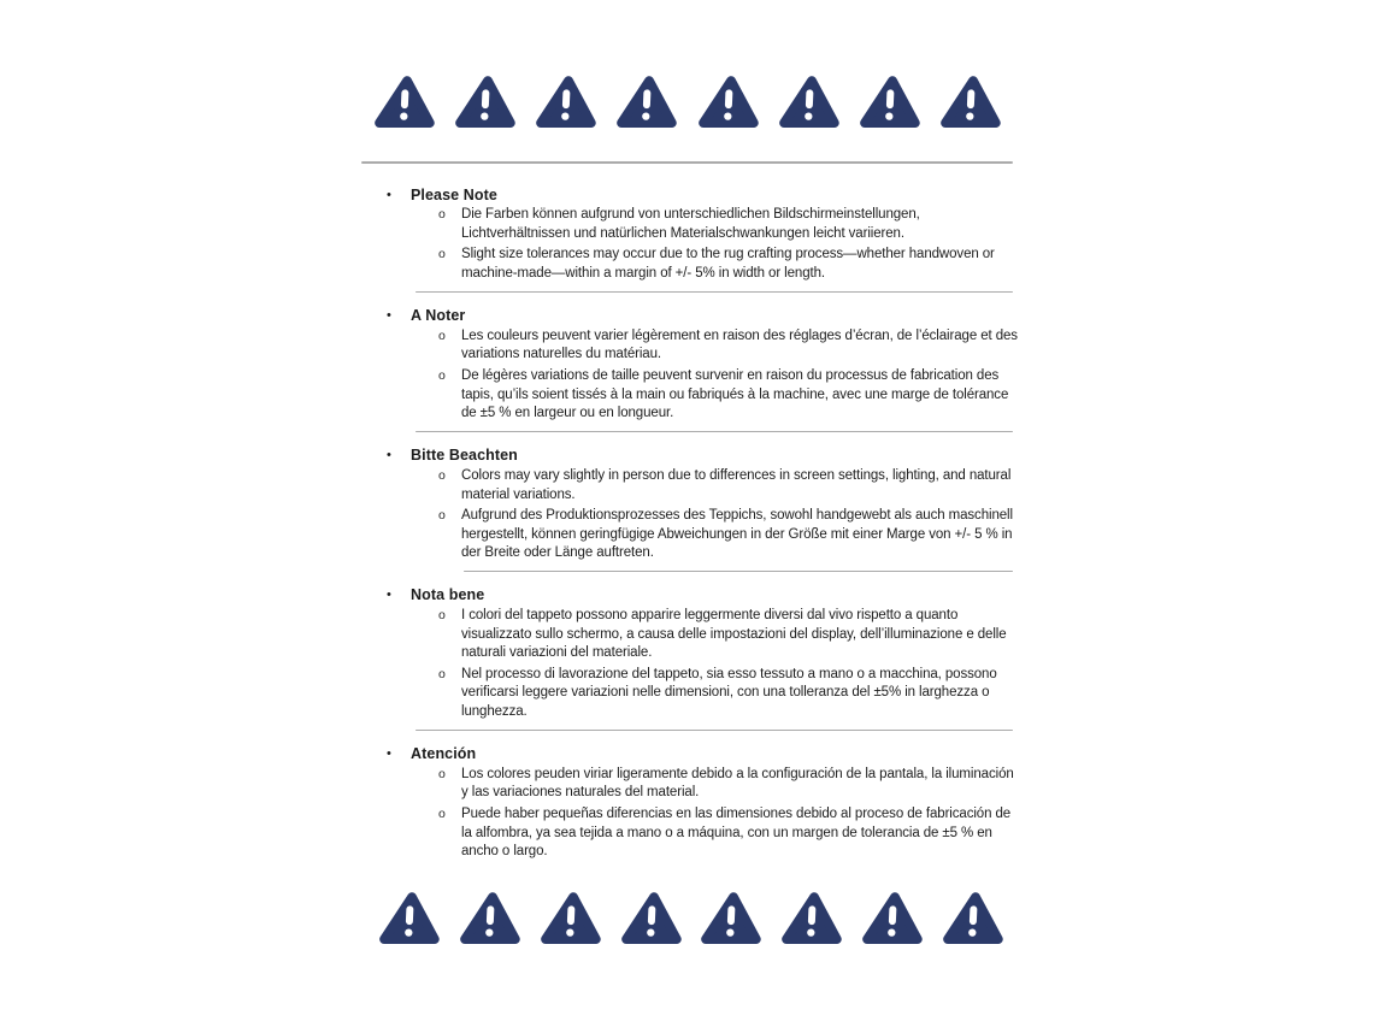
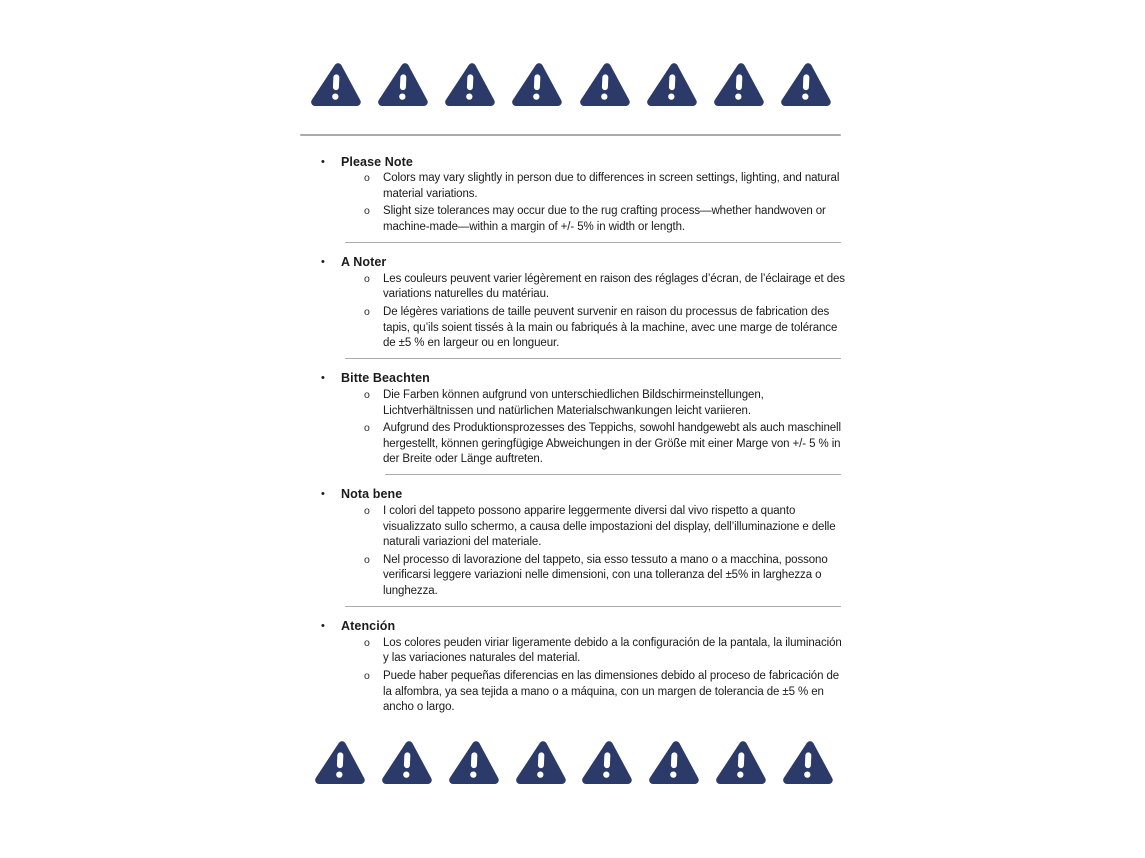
  •
  Please Note
  o
- Die Farben können aufgrund von unterschiedlichen Bildschirmeinstellungen, Lichtverhältnissen und natürlichen Materialschwankungen leicht variieren.
+ Colors may vary slightly in person due to differences in screen settings, lighting, and natural material variations.
  o
  Slight size tolerances may occur due to the rug crafting process—whether handwoven or machine-made—within a margin of +/- 5% in width or length.
  •
  A Noter
  o
  Les couleurs peuvent varier légèrement en raison des réglages d’écran, de l’éclairage et des variations naturelles du matériau.
  o
  De légères variations de taille peuvent survenir en raison du processus de fabrication des tapis, qu’ils soient tissés à la main ou fabriqués à la machine, avec une marge de tolérance de ±5 % en largeur ou en longueur.
  •
  Bitte Beachten
  o
- Colors may vary slightly in person due to differences in screen settings, lighting, and natural material variations.
+ Die Farben können aufgrund von unterschiedlichen Bildschirmeinstellungen, Lichtverhältnissen und natürlichen Materialschwankungen leicht variieren.
  o
  Aufgrund des Produktionsprozesses des Teppichs, sowohl handgewebt als auch maschinell hergestellt, können geringfügige Abweichungen in der Größe mit einer Marge von +/- 5 % in der Breite oder Länge auftreten.
  •
  Nota bene
  o
  I colori del tappeto possono apparire leggermente diversi dal vivo rispetto a quanto visualizzato sullo schermo, a causa delle impostazioni del display, dell’illuminazione e delle naturali variazioni del materiale.
  o
  Nel processo di lavorazione del tappeto, sia esso tessuto a mano o a macchina, possono verificarsi leggere variazioni nelle dimensioni, con una tolleranza del ±5% in larghezza o lunghezza.
  •
  Atención
  o
  Los colores peuden viriar ligeramente debido a la configuración de la pantala, la iluminación y las variaciones naturales del material.
  o
  Puede haber pequeñas diferencias en las dimensiones debido al proceso de fabricación de la alfombra, ya sea tejida a mano o a máquina, con un margen de tolerancia de ±5 % en ancho o largo.
